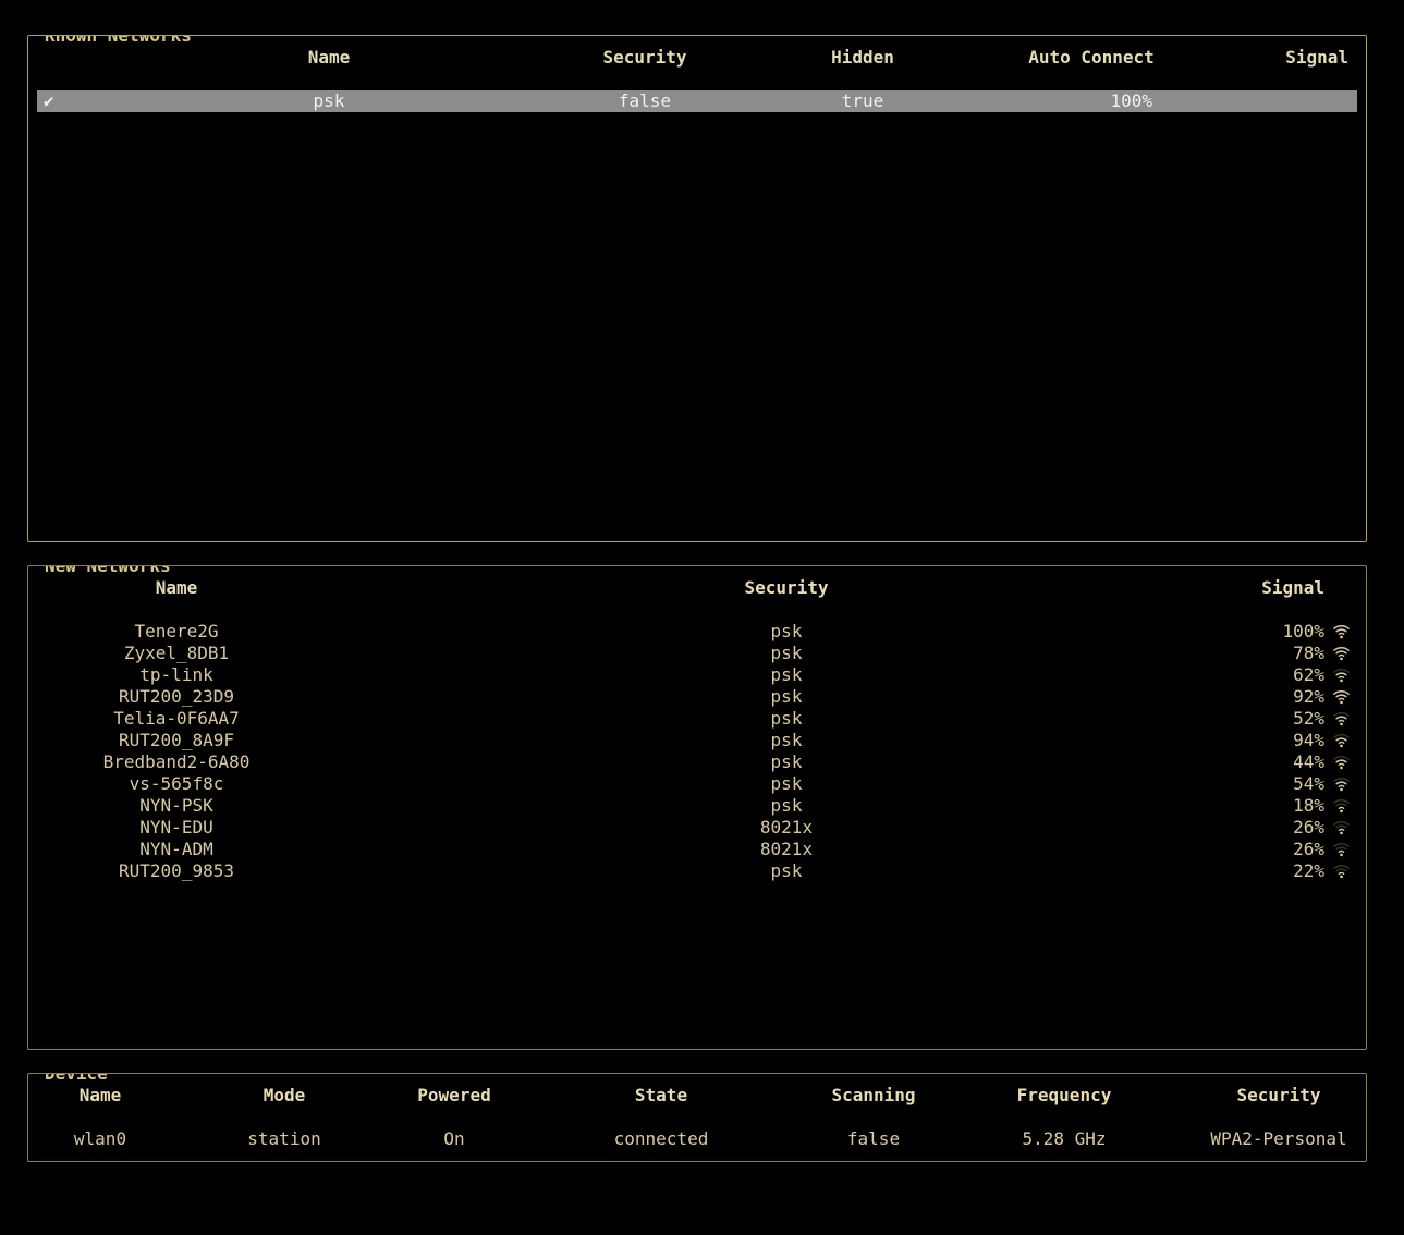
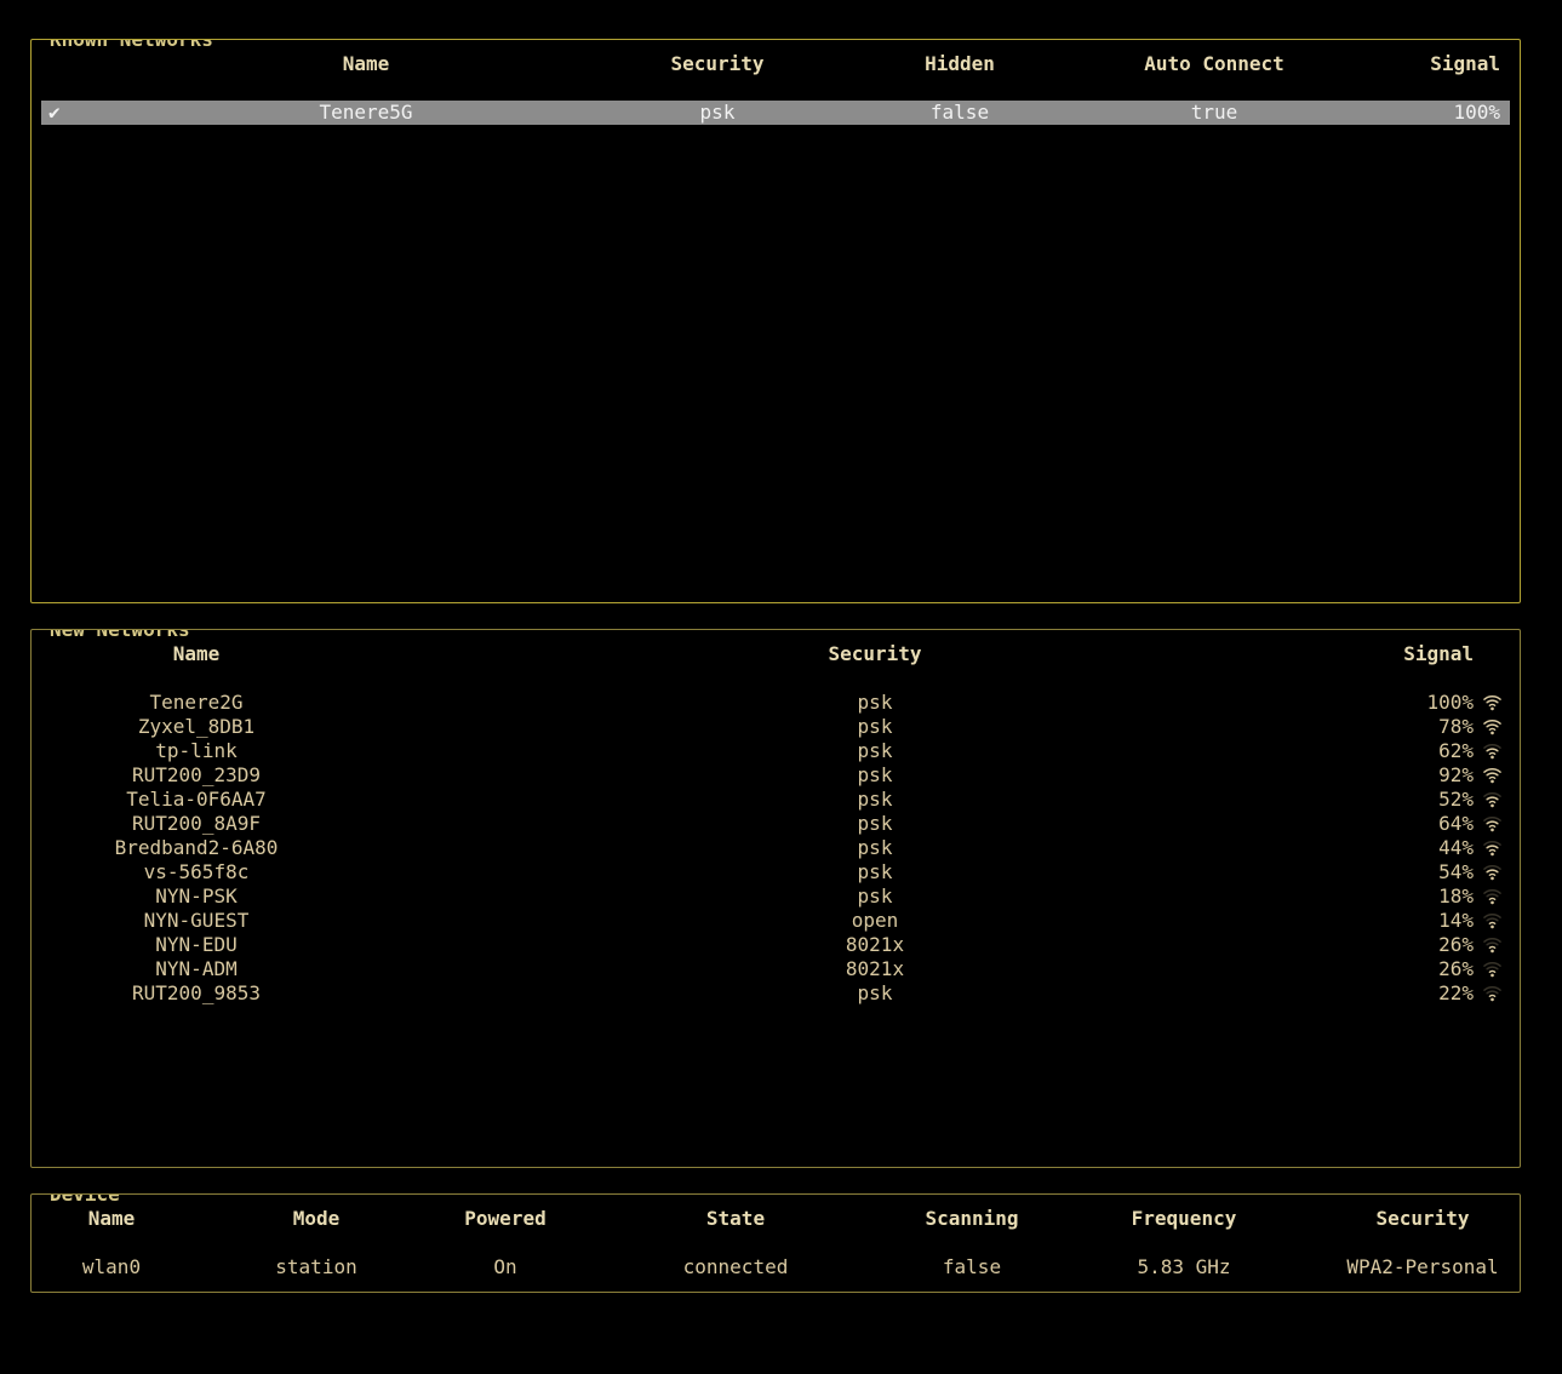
  Known Networks
  Name
  Security
  Hidden
  Auto Connect
  Signal
  ✔
+ Tenere5G
  psk
  false
  true
  100%
  New Networks
  Name
  Security
  Signal
  Tenere2G
  psk
  100%
  Zyxel_8DB1
  psk
  78%
  tp-link
  psk
  62%
  RUT200_23D9
  psk
  92%
  Telia-0F6AA7
  psk
  52%
  RUT200_8A9F
  psk
- 94%
+ 64%
  Bredband2-6A80
  psk
  44%
  vs-565f8c
  psk
  54%
  NYN-PSK
  psk
  18%
+ NYN-GUEST
+ open
+ 14%
  NYN-EDU
  8021x
  26%
  NYN-ADM
  8021x
  26%
  RUT200_9853
  psk
  22%
  Device
  Name
  Mode
  Powered
  State
  Scanning
  Frequency
  Security
  wlan0
  station
  On
  connected
  false
- 5.28 GHz
+ 5.83 GHz
  WPA2-Personal
